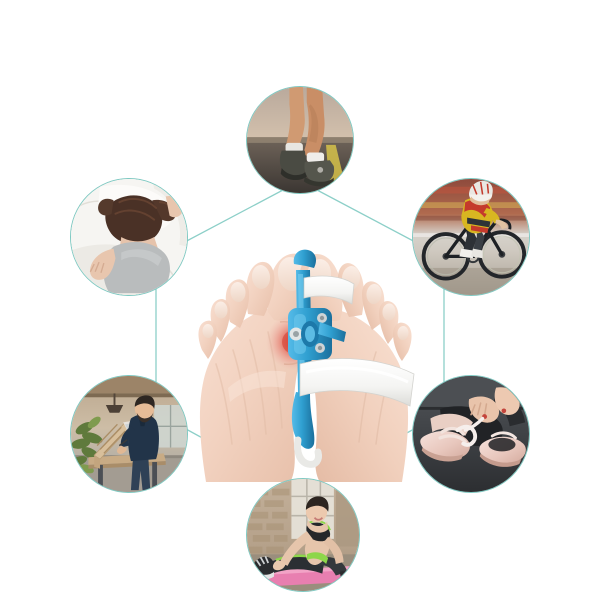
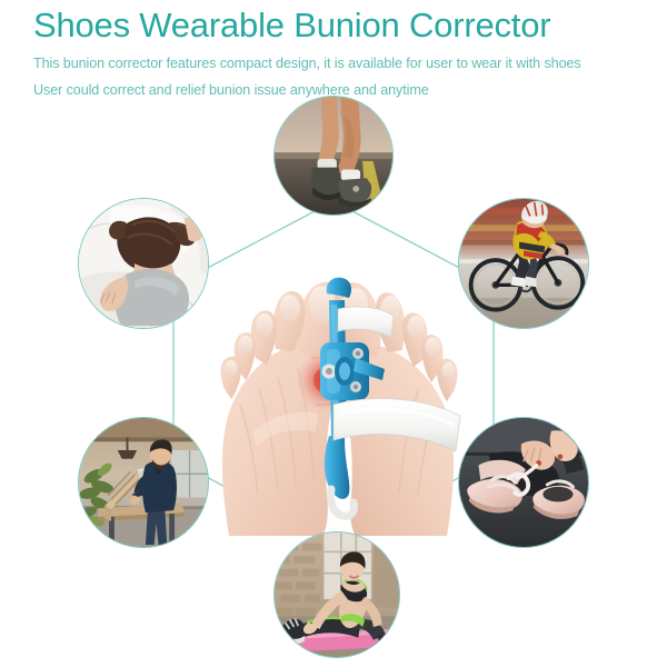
+ Shoes Wearable Bunion Corrector
+ This bunion corrector features compact design, it is available for user to wear it with shoes
+ User could correct and relief bunion issue anywhere and anytime
